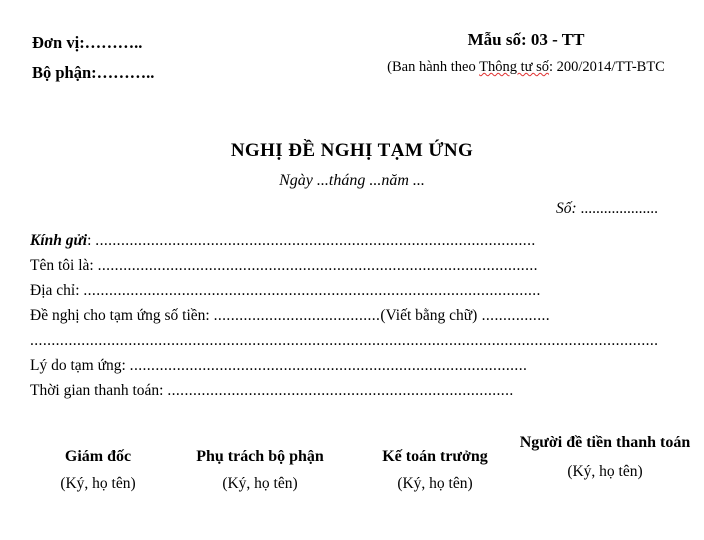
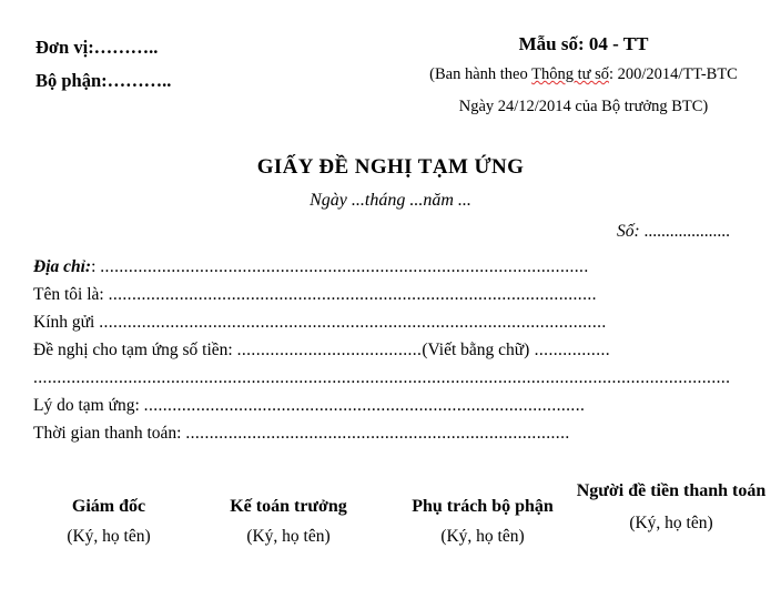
  Đơn vị:………..
  Bộ phận:………..
- Mẫu số: 03 - TT
+ Mẫu số: 04 - TT
  (Ban hành theo Thông tư số: 200/2014/TT-BTC
+ Ngày 24/12/2014 của Bộ trưởng BTC)
- NGHỊ ĐỀ NGHỊ TẠM ỨNG
+ GIẤY ĐỀ NGHỊ TẠM ỨNG
  Ngày ...tháng ...năm ...
  Số: ....................
- Kính gửi: .......................................................................................................
+ Địa chỉ:: .......................................................................................................
  Tên tôi là: .......................................................................................................
- Địa chỉ: ...........................................................................................................
+ Kính gửi ...........................................................................................................
  Đề nghị cho tạm ứng số tiền: .......................................(Viết bằng chữ) ................
  ...................................................................................................................................................
  Lý do tạm ứng: .............................................................................................
  Thời gian thanh toán: .................................................................................
  Giám đốc
  (Ký, họ tên)
- Phụ trách bộ phận
+ Kế toán trưởng
  (Ký, họ tên)
- Kế toán trưởng
+ Phụ trách bộ phận
  (Ký, họ tên)
  Người đề tiền thanh toán
  (Ký, họ tên)
